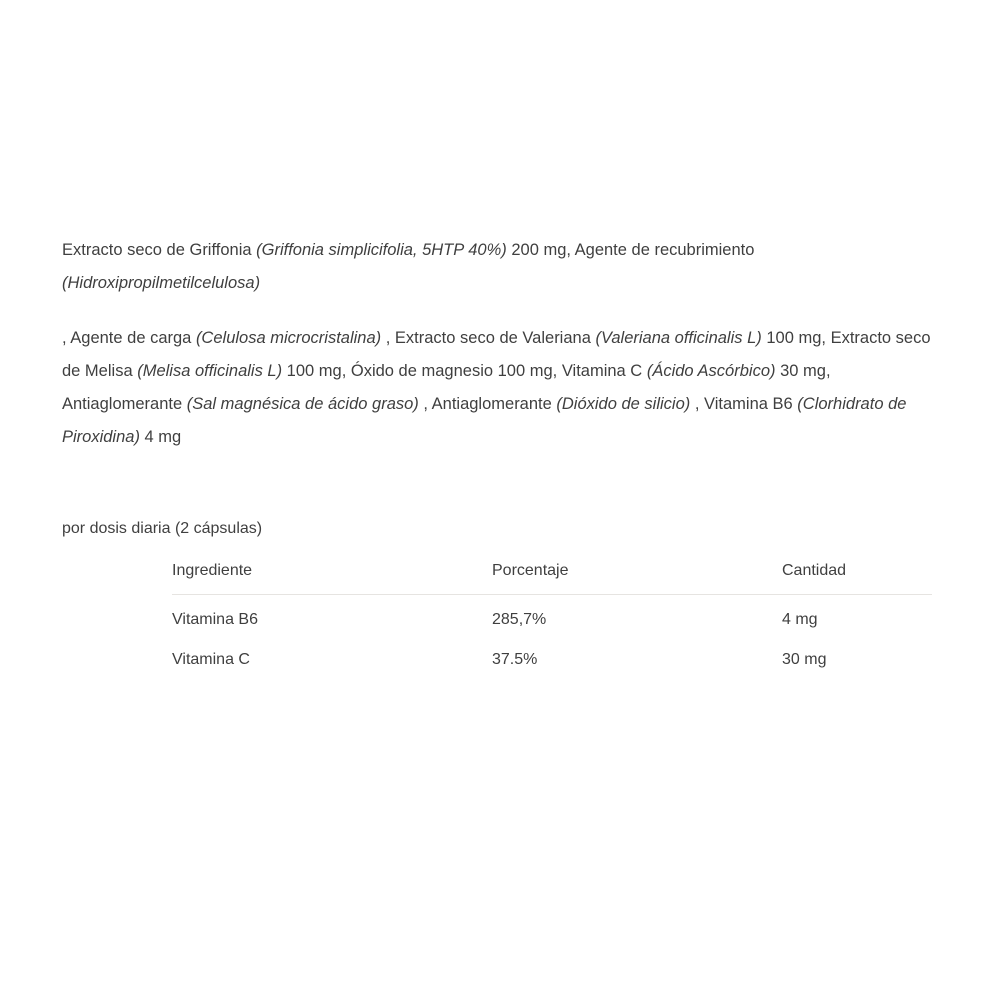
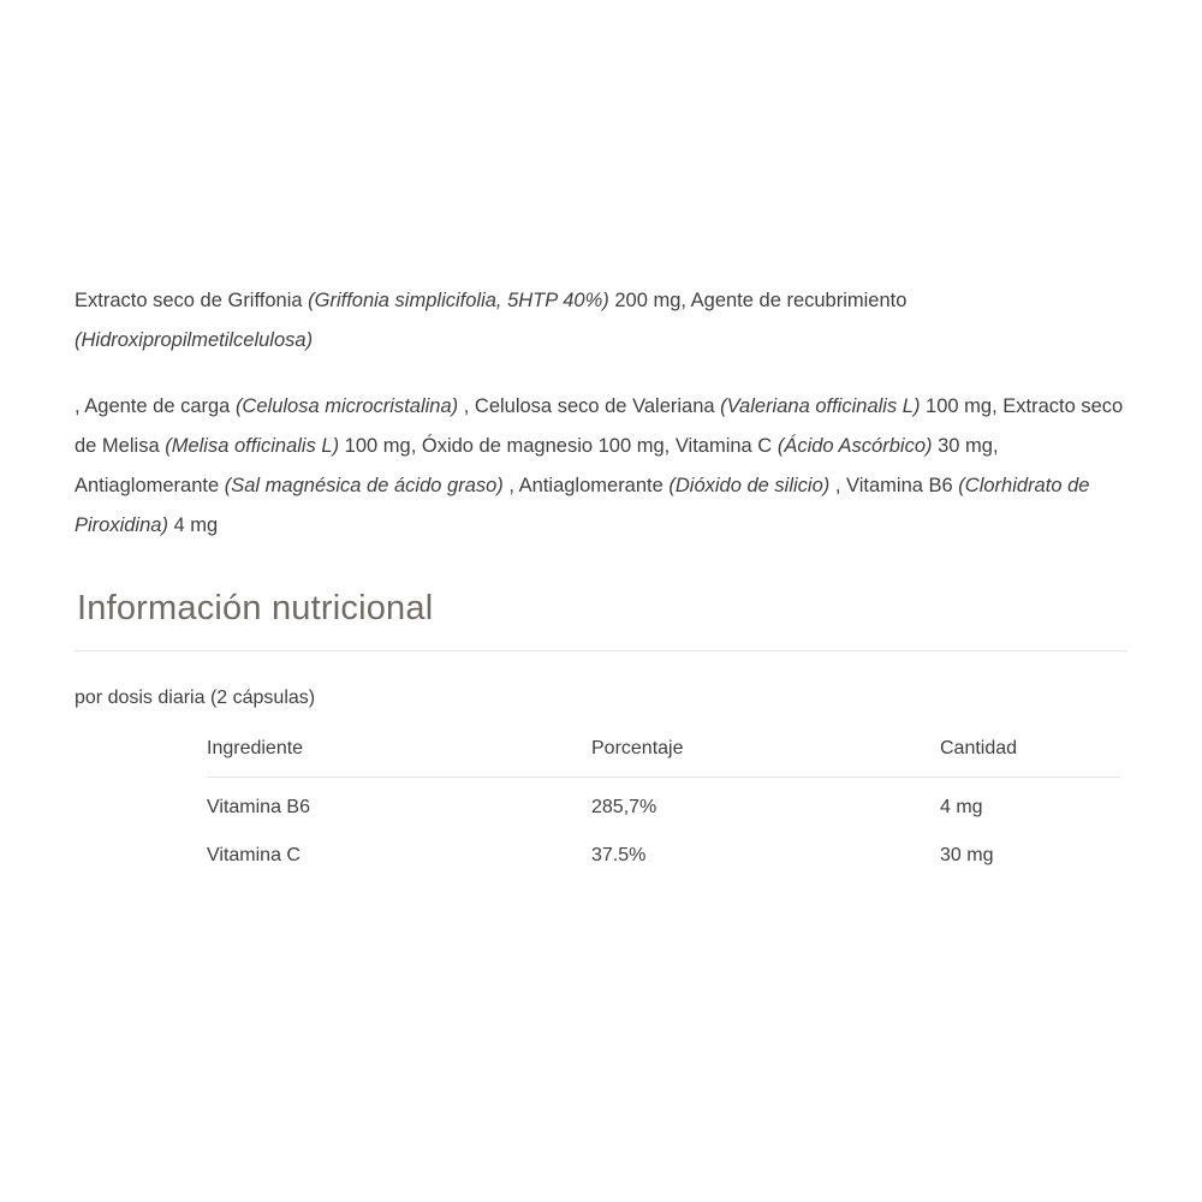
  Extracto seco de Griffonia (Griffonia simplicifolia, 5HTP 40%) 200 mg, Agente de recubrimiento (Hidroxipropilmetilcelulosa)
- , Agente de carga (Celulosa microcristalina) , Extracto seco de Valeriana (Valeriana officinalis L) 100 mg, Extracto seco de Melisa (Melisa officinalis L) 100 mg, Óxido de magnesio 100 mg, Vitamina C (Ácido Ascórbico) 30 mg, Antiaglomerante (Sal magnésica de ácido graso) , Antiaglomerante (Dióxido de silicio) , Vitamina B6 (Clorhidrato de Piroxidina) 4 mg
+ , Agente de carga (Celulosa microcristalina) , Celulosa seco de Valeriana (Valeriana officinalis L) 100 mg, Extracto seco de Melisa (Melisa officinalis L) 100 mg, Óxido de magnesio 100 mg, Vitamina C (Ácido Ascórbico) 30 mg, Antiaglomerante (Sal magnésica de ácido graso) , Antiaglomerante (Dióxido de silicio) , Vitamina B6 (Clorhidrato de Piroxidina) 4 mg
+ Información nutricional
  por dosis diaria (2 cápsulas)
  Ingrediente	Porcentaje	Cantidad
  Vitamina B6	285,7%	4 mg
  Vitamina C	37.5%	30 mg
